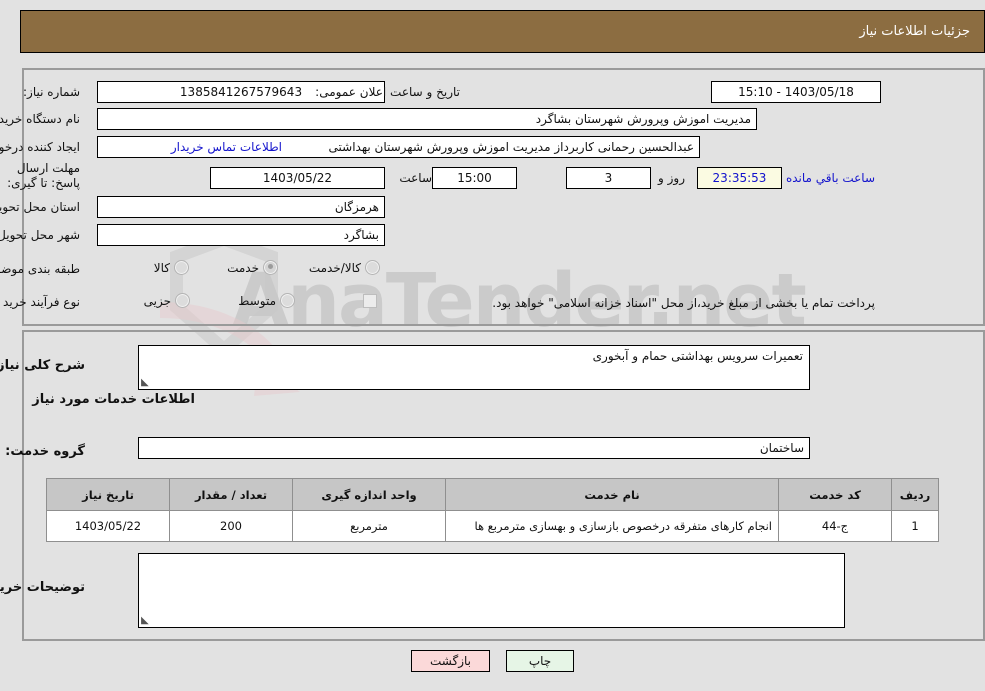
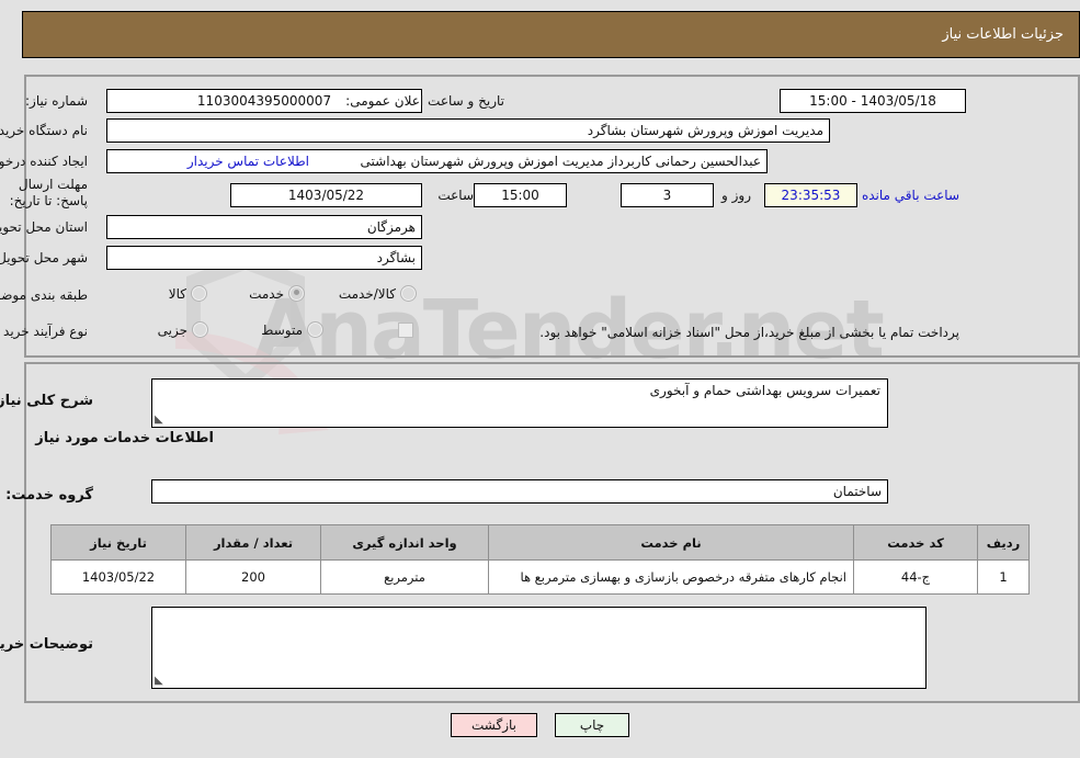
  AnaTender.net
  جزئیات اطلاعات نیاز
  شماره نیاز:
- 1385841267579643
+ 1103004395000007
  تاریخ و ساعت اعلان عمومی:
- 1403/05/18 - 15:10
+ 1403/05/18 - 15:00
  نام دستگاه خرید
  مدیریت اموزش وپرورش شهرستان بشاگرد
  ایجاد کننده درخو
  عبدالحسین رحمانی کاربرداز مدیریت اموزش وپرورش شهرستان بهداشتی
  اطلاعات تماس خریدار
- مهلت ارسال پاسخ: تا گیری:
+ مهلت ارسال پاسخ: تا تاریخ:
  1403/05/22
  ساعت
  15:00
  3
  روز و
  23:35:53
  ساعت باقي مانده
  استان محل تحوی
  هرمزگان
  شهر محل تحویل
  بشاگرد
  طبقه بندی موض
  کالا
  خدمت
  کالا/خدمت
  نوع فرآیند خرید
  جزیی
  متوسط
  پرداخت تمام یا بخشی از مبلغ خرید،از محل "اسناد خزانه اسلامی" خواهد بود.
  شرح کلی نیاز
  تعمیرات سرویس بهداشتی حمام و آبخوری
  اطلاعات خدمات مورد نیاز
  گروه خدمت:
  ساختمان
  ردیف	کد خدمت	نام خدمت	واحد اندازه گیری	تعداد / مقدار	تاریخ نیاز
  1	ج-44	انجام کارهای متفرقه درخصوص بازسازی و بهسازی مترمربع ها	مترمربع	200	1403/05/22
  توضیحات خری
  بازگشت
  چاپ
